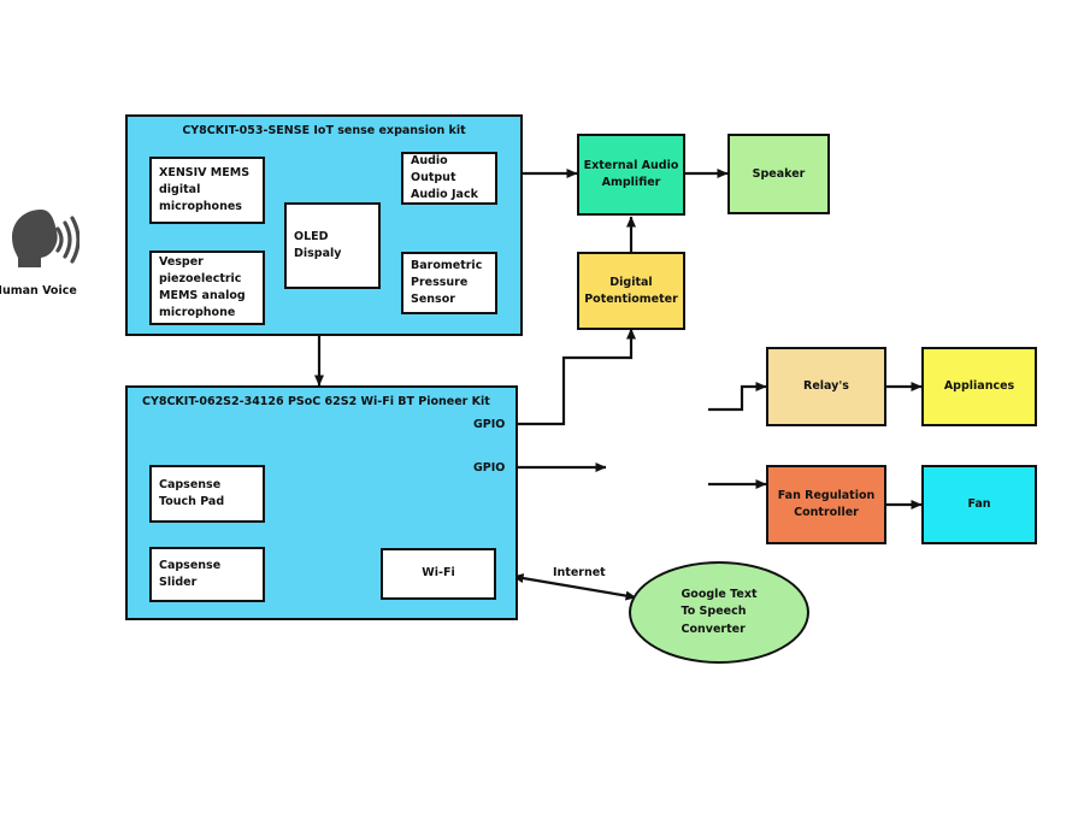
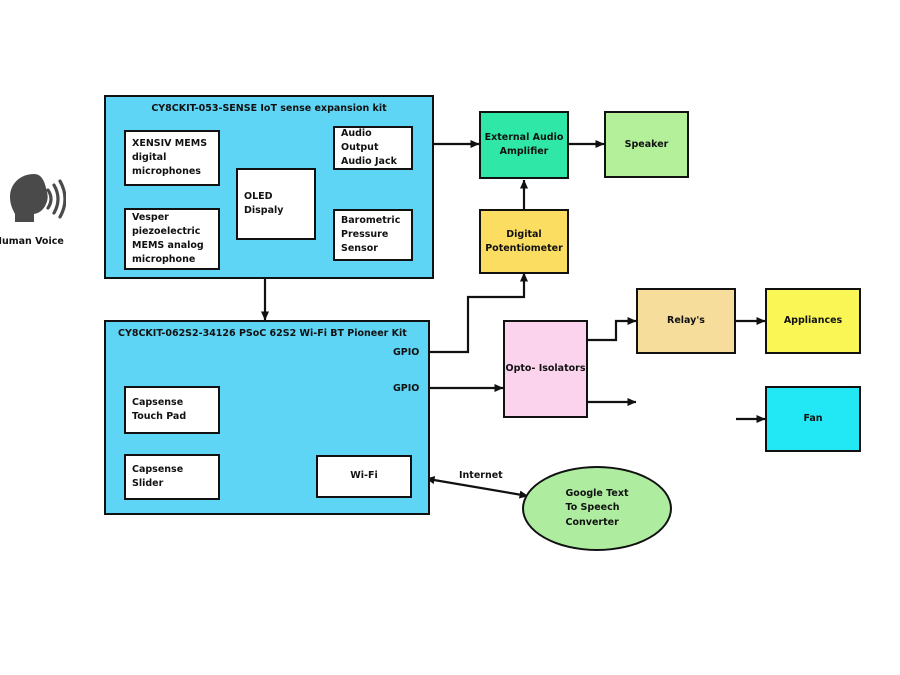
  uman Voice
  CY8CKIT-053-SENSE IoT sense expansion kit
  XENSIV MEMS
  digital
  microphones
  Vesper
  piezoelectric
  MEMS analog
  microphone
  OLED
  Dispaly
  Audio Output
  Audio Jack
  Barometric
  Pressure
  Sensor
  CY8CKIT-062S2-34126 PSoC 62S2 Wi-Fi BT Pioneer Kit
  GPIO
  GPIO
  Capsense
  Touch Pad
  Capsense
  Slider
  Wi-Fi
  External Audio
  Amplifier
  Speaker
  Digital
  Potentiometer
+ Opto- Isolators
  Relay's
  Appliances
- Fan Regulation
- Controller
  Fan
  Internet
  Google Text
  To Speech
  Converter
